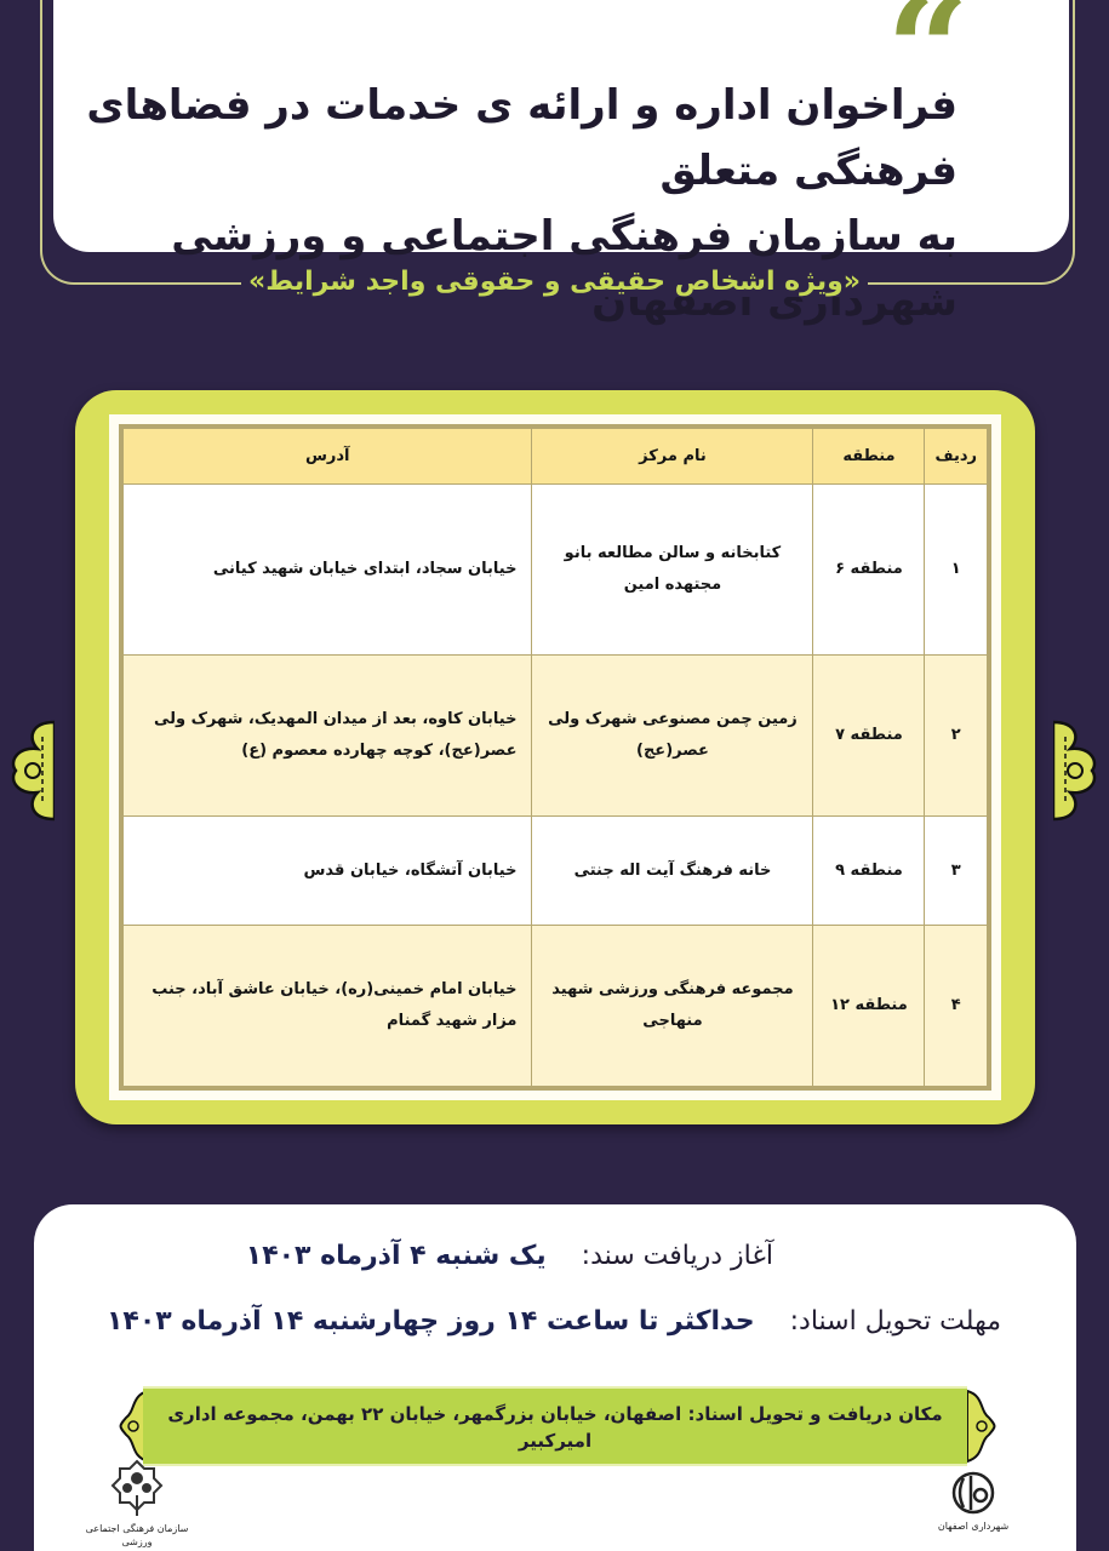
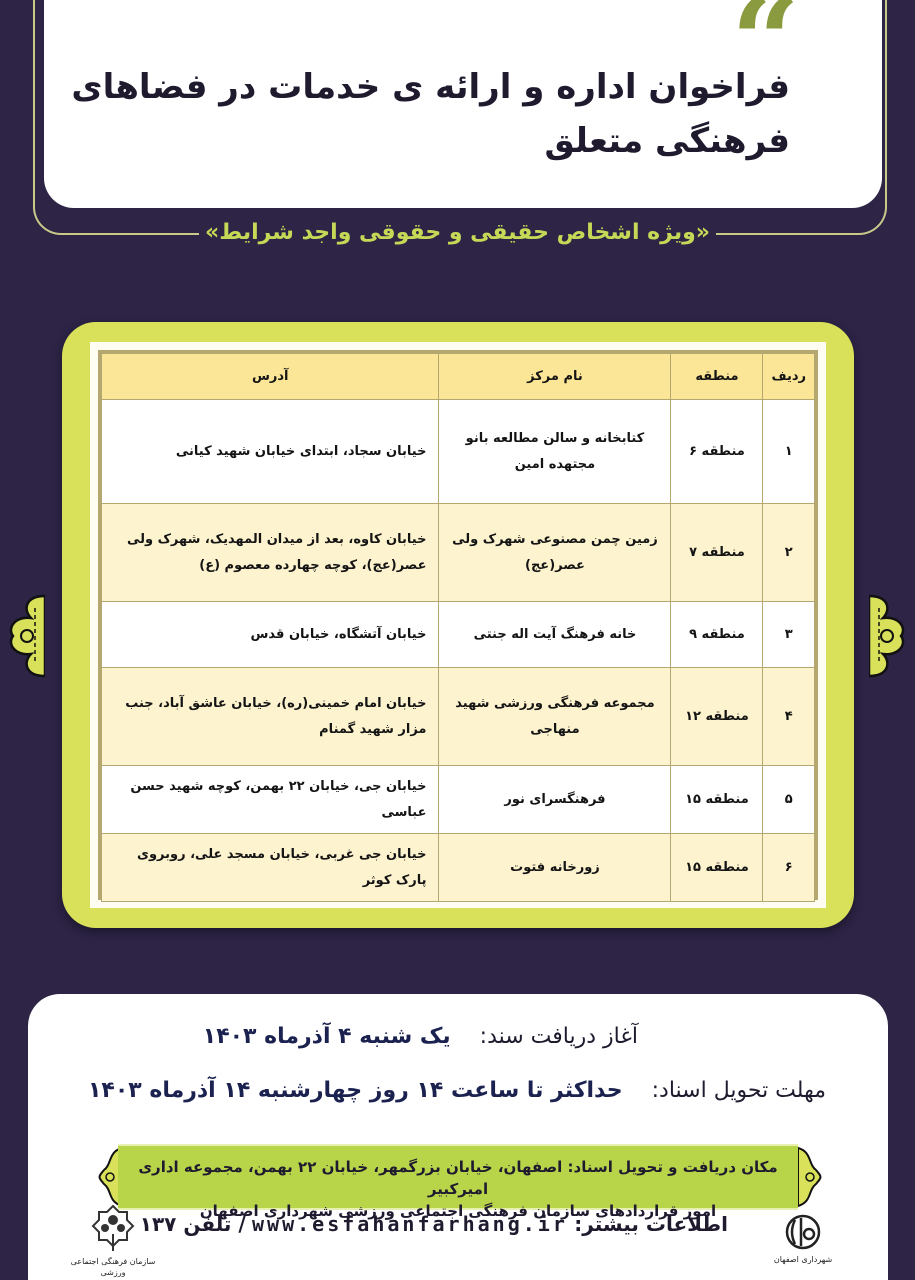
  “
  فراخوان اداره و ارائه ی خدمات در فضاهای فرهنگی متعلق
- به سازمان فرهنگی اجتماعی و ورزشی شهرداری اصفهان
  «ویژه اشخاص حقیقی و حقوقی واجد شرایط»
  ردیف	منطقه	نام مرکز	آدرس
  ۱	منطقه ۶	کتابخانه و سالن مطالعه بانو مجتهده امین	خیابان سجاد، ابتدای خیابان شهید کیانی
  ۲	منطقه ۷	زمین چمن مصنوعی شهرک ولی عصر(عج)	خیابان کاوه، بعد از میدان المهدیک، شهرک ولی عصر(عج)، کوچه چهارده معصوم (ع)
  ۳	منطقه ۹	خانه فرهنگ آیت اله جنتی	خیابان آتشگاه، خیابان قدس
  ۴	منطقه ۱۲	مجموعه فرهنگی ورزشی شهید منهاجی	خیابان امام خمینی(ره)، خیابان عاشق آباد، جنب مزار شهید گمنام
+ ۵	منطقه ۱۵	فرهنگسرای نور	خیابان جی، خیابان ۲۲ بهمن، کوچه شهید حسن عباسی
+ ۶	منطقه ۱۵	زورخانه فتوت	خیابان جی غربی، خیابان مسجد علی، روبروی پارک کوثر
  آغاز دریافت سند: یک شنبه ۴ آذرماه ۱۴۰۳
  مهلت تحویل اسناد: حداکثر تا ساعت ۱۴ روز چهارشنبه ۱۴ آذرماه ۱۴۰۳
  مکان دریافت و تحویل اسناد: اصفهان، خیابان بزرگمهر، خیابان ۲۲ بهمن، مجموعه اداری امیرکبیر
+ امور قراردادهای سازمان فرهنگی اجتماعی ورزشی شهرداری اصفهان
+ اطلاعات بیشتر: www.esfahanfarhang.ir / تلفن ۱۳۷
  سازمان فرهنگی اجتماعی ورزشی
  شهرداری اصفهان
